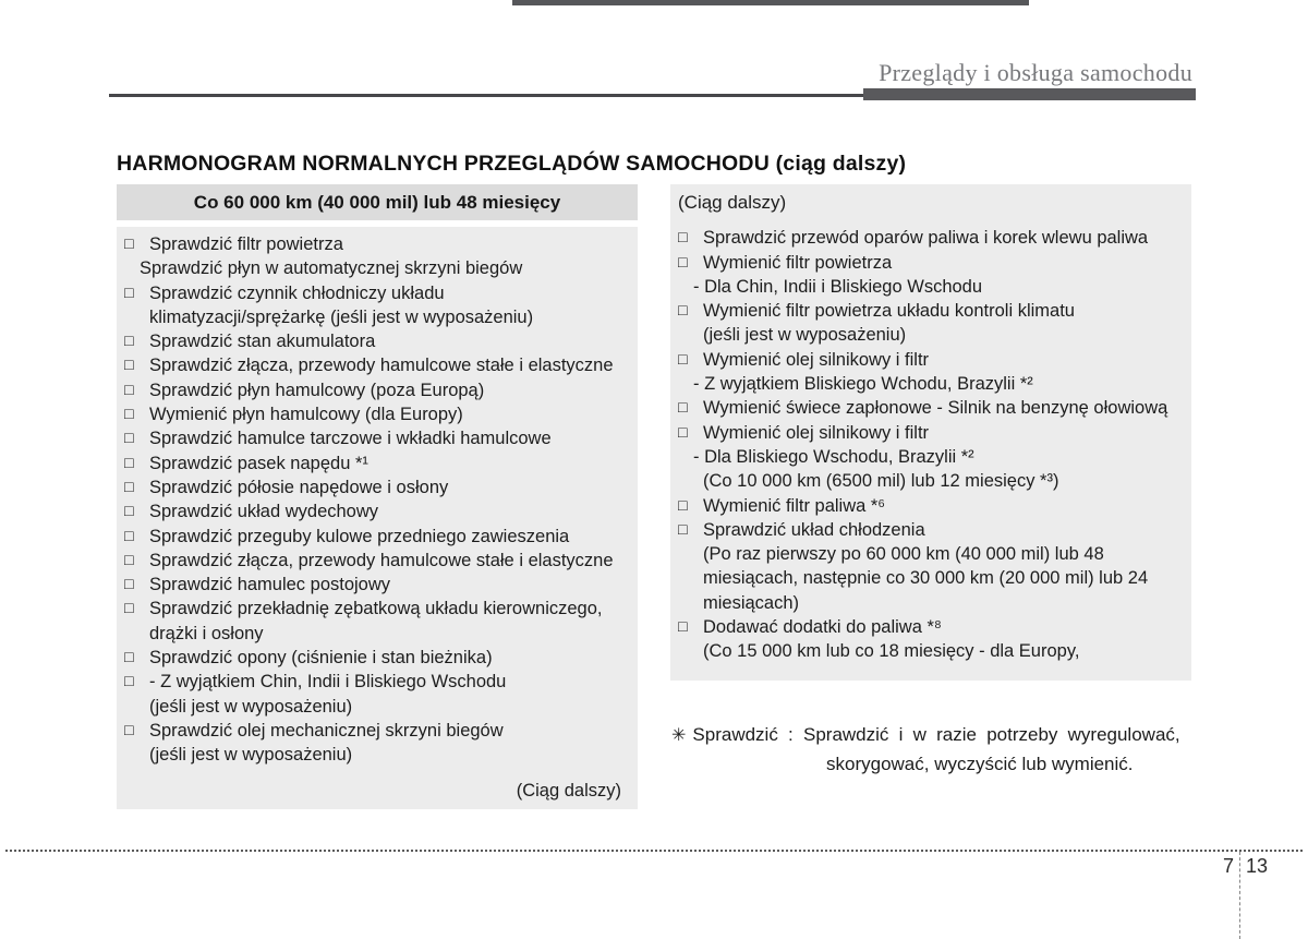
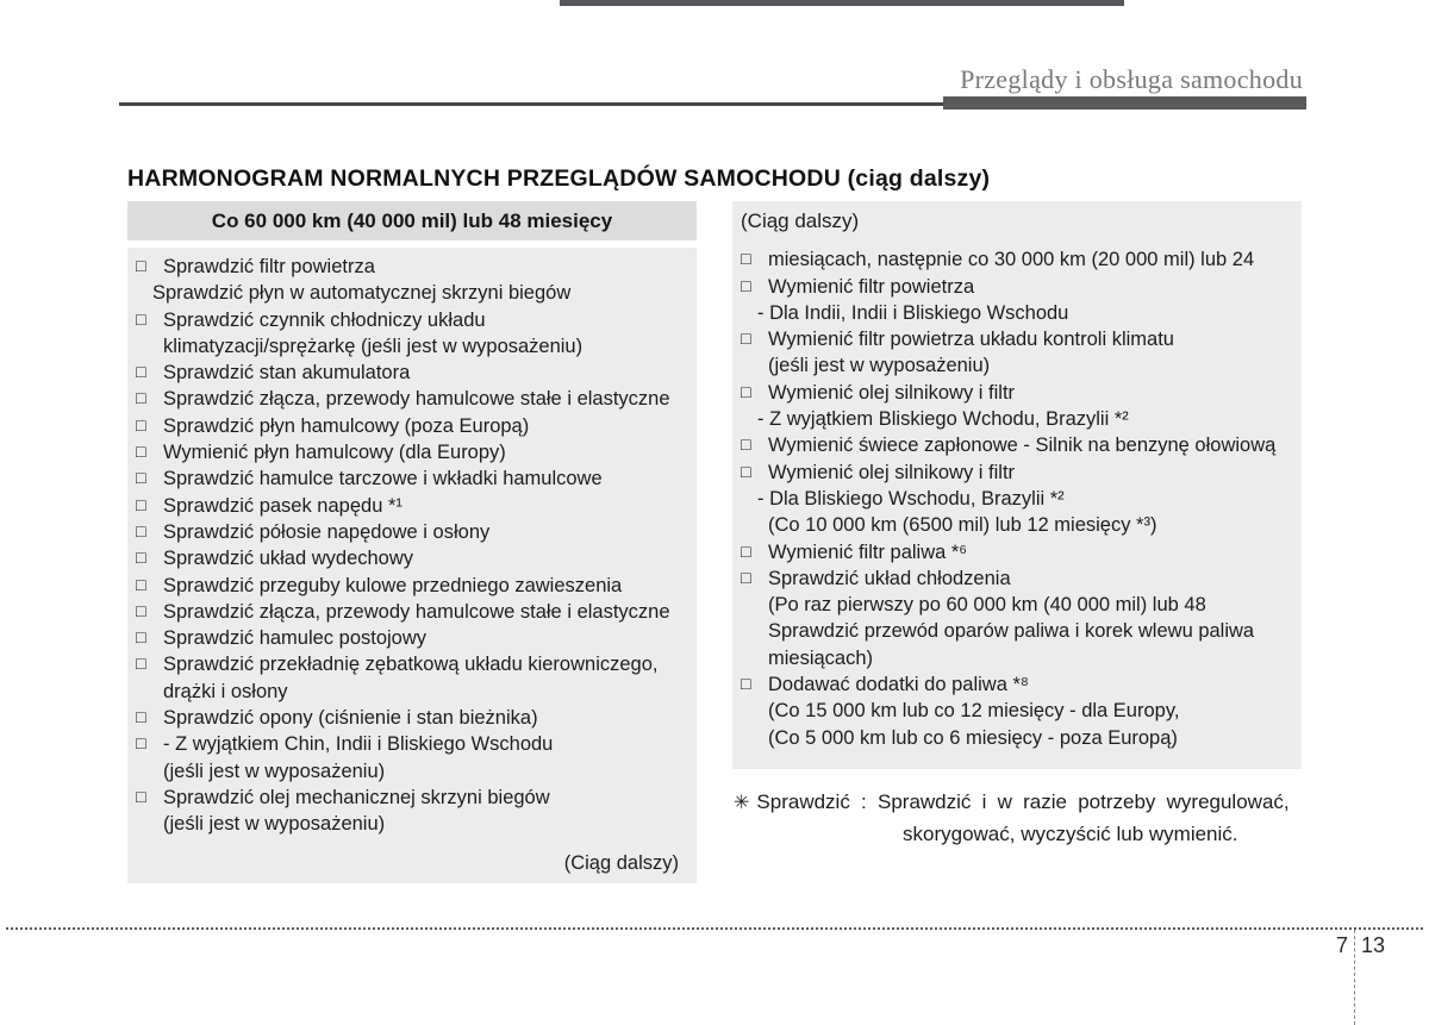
  Przeglądy i obsługa samochodu
  HARMONOGRAM NORMALNYCH PRZEGLĄDÓW SAMOCHODU (ciąg dalszy)
  Co 60 000 km (40 000 mil) lub 48 miesięcy
  □
  Sprawdzić filtr powietrza
  Sprawdzić płyn w automatycznej skrzyni biegów
  □
  Sprawdzić czynnik chłodniczy układu
  klimatyzacji/sprężarkę (jeśli jest w wyposażeniu)
  □
  Sprawdzić stan akumulatora
  □
  Sprawdzić złącza, przewody hamulcowe stałe i elastyczne
  □
  Sprawdzić płyn hamulcowy (poza Europą)
  □
  Wymienić płyn hamulcowy (dla Europy)
  □
  Sprawdzić hamulce tarczowe i wkładki hamulcowe
  □
  Sprawdzić pasek napędu *¹
  □
  Sprawdzić półosie napędowe i osłony
  □
  Sprawdzić układ wydechowy
  □
  Sprawdzić przeguby kulowe przedniego zawieszenia
  □
  Sprawdzić złącza, przewody hamulcowe stałe i elastyczne
  □
  Sprawdzić hamulec postojowy
  □
  Sprawdzić przekładnię zębatkową układu kierowniczego,
  drążki i osłony
  □
  Sprawdzić opony (ciśnienie i stan bieżnika)
  □
  - Z wyjątkiem Chin, Indii i Bliskiego Wschodu
  (jeśli jest w wyposażeniu)
  □
  Sprawdzić olej mechanicznej skrzyni biegów
  (jeśli jest w wyposażeniu)
  (Ciąg dalszy)
  (Ciąg dalszy)
  □
- Sprawdzić przewód oparów paliwa i korek wlewu paliwa
+ miesiącach, następnie co 30 000 km (20 000 mil) lub 24
  □
  Wymienić filtr powietrza
- - Dla Chin, Indii i Bliskiego Wschodu
+ - Dla Indii, Indii i Bliskiego Wschodu
  □
  Wymienić filtr powietrza układu kontroli klimatu
  (jeśli jest w wyposażeniu)
  □
  Wymienić olej silnikowy i filtr
  - Z wyjątkiem Bliskiego Wchodu, Brazylii *²
  □
  Wymienić świece zapłonowe - Silnik na benzynę ołowiową
  □
  Wymienić olej silnikowy i filtr
  - Dla Bliskiego Wschodu, Brazylii *²
  (Co 10 000 km (6500 mil) lub 12 miesięcy *³)
  □
  Wymienić filtr paliwa *⁶
  □
  Sprawdzić układ chłodzenia
  (Po raz pierwszy po 60 000 km (40 000 mil) lub 48
- miesiącach, następnie co 30 000 km (20 000 mil) lub 24
+ Sprawdzić przewód oparów paliwa i korek wlewu paliwa
  miesiącach)
  □
  Dodawać dodatki do paliwa *⁸
- (Co 15 000 km lub co 18 miesięcy - dla Europy,
+ (Co 15 000 km lub co 12 miesięcy - dla Europy,
+ (Co 5 000 km lub co 6 miesięcy - poza Europą)
  ✳ Sprawdzić : Sprawdzić i w razie potrzeby wyregulować,
  skorygować, wyczyścić lub wymienić.
  7
  13
